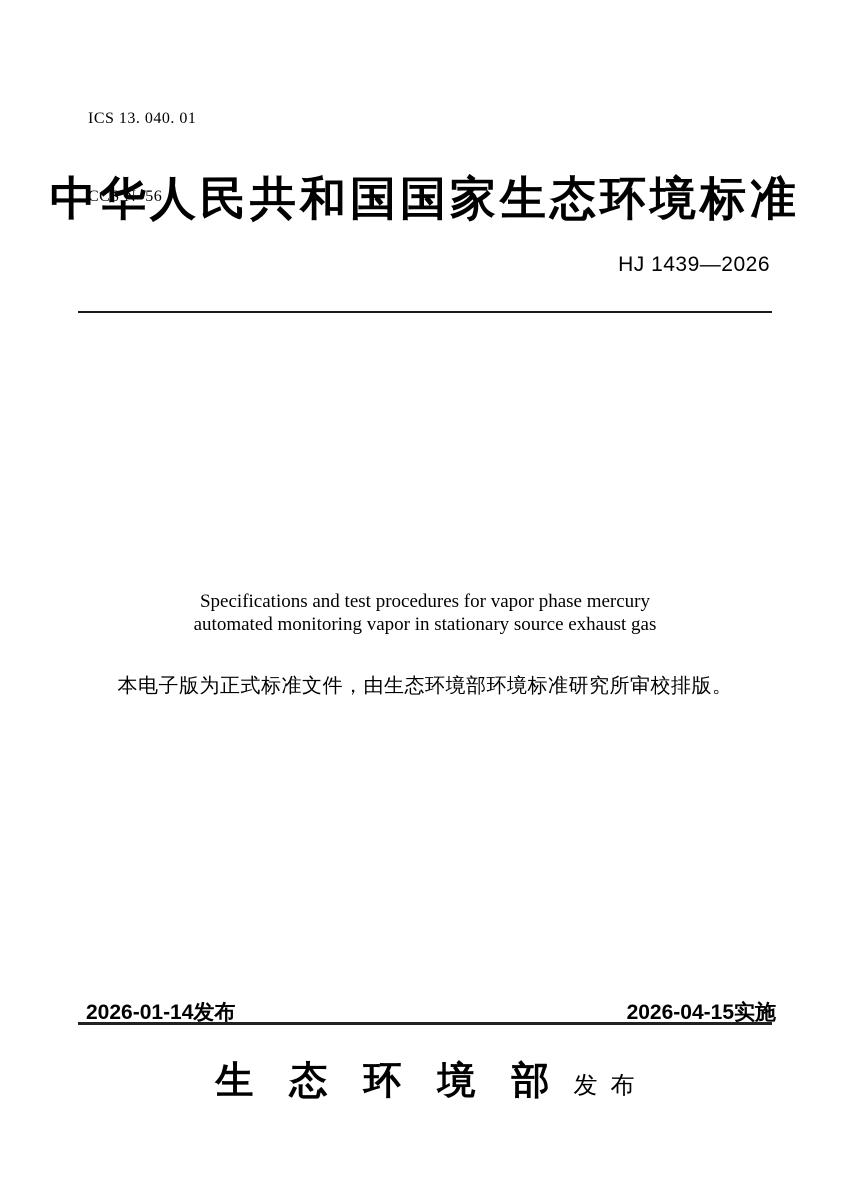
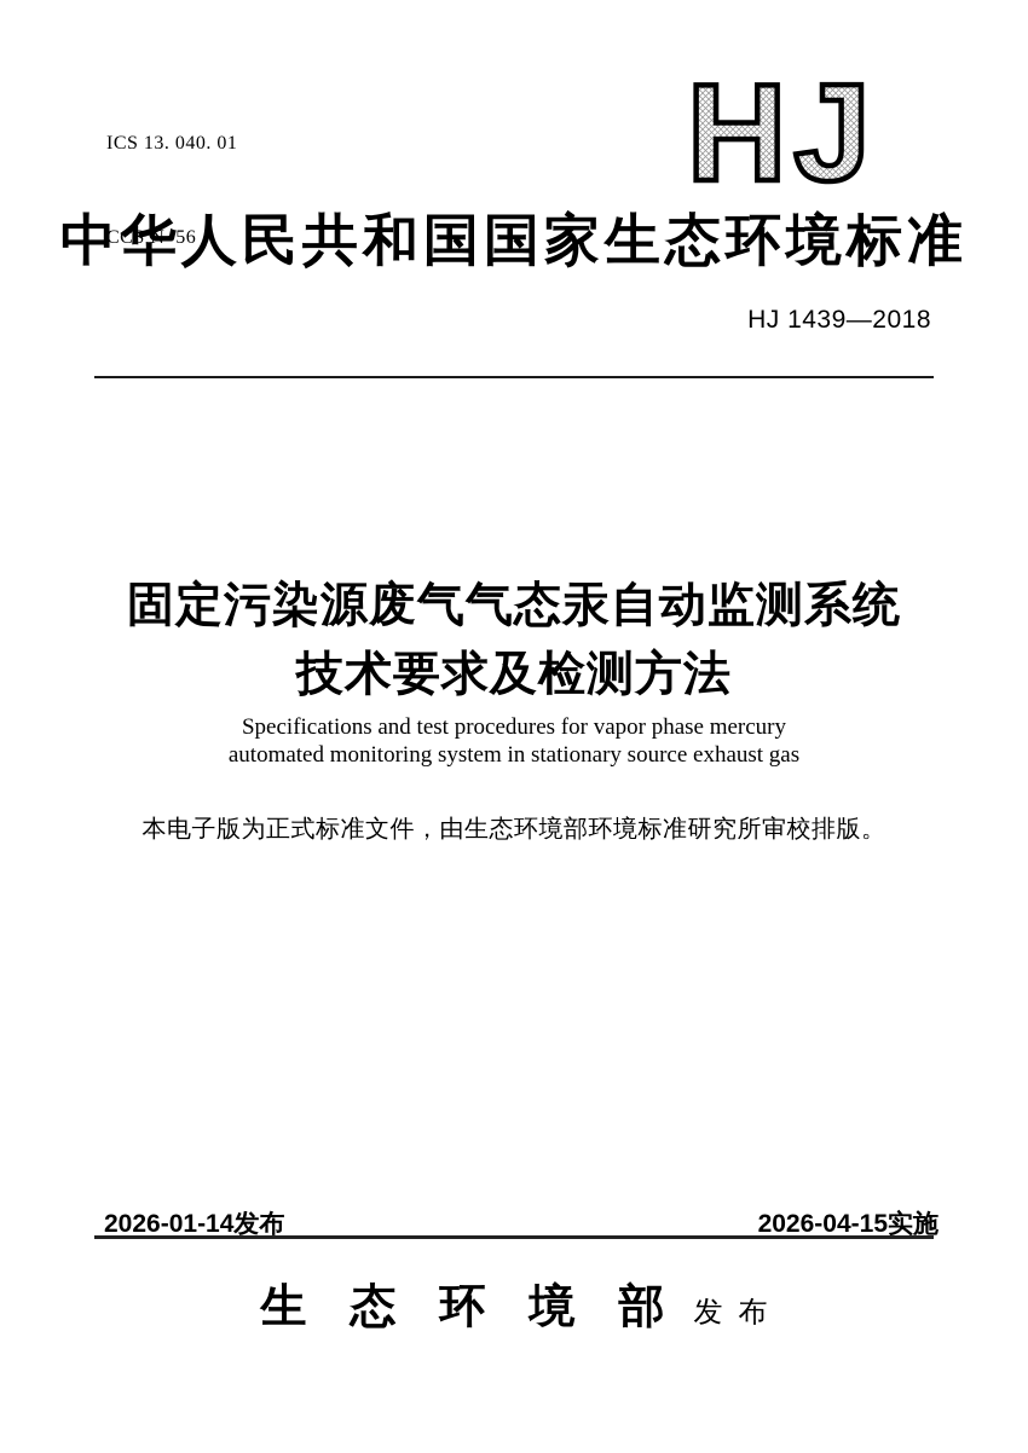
  ICS 13. 040. 01
  CCS N 56
+ HJ
  中华人民共和国国家生态环境标准
- HJ 1439—2026
+ HJ 1439—2018
+ 固定污染源废气气态汞自动监测系统
+ 技术要求及检测方法
  Specifications and test procedures for vapor phase mercury
- automated monitoring vapor in stationary source exhaust gas
+ automated monitoring system in stationary source exhaust gas
  本电子版为正式标准文件，由生态环境部环境标准研究所审校排版。
  2026-01-14发布
  2026-04-15实施
  生态环境部
  发布
